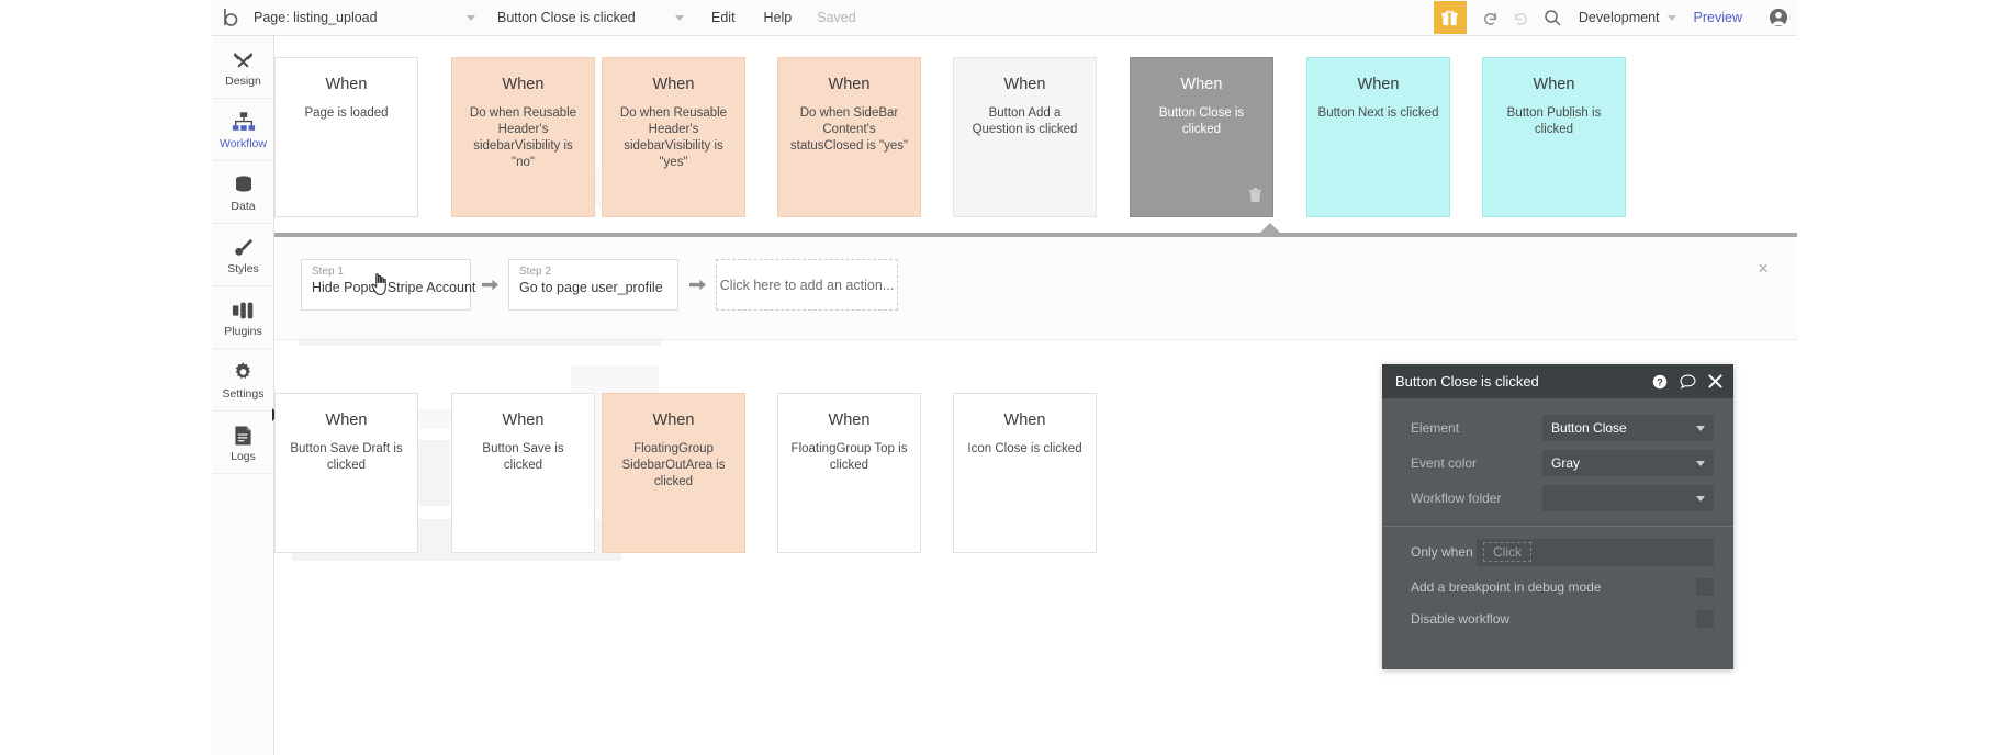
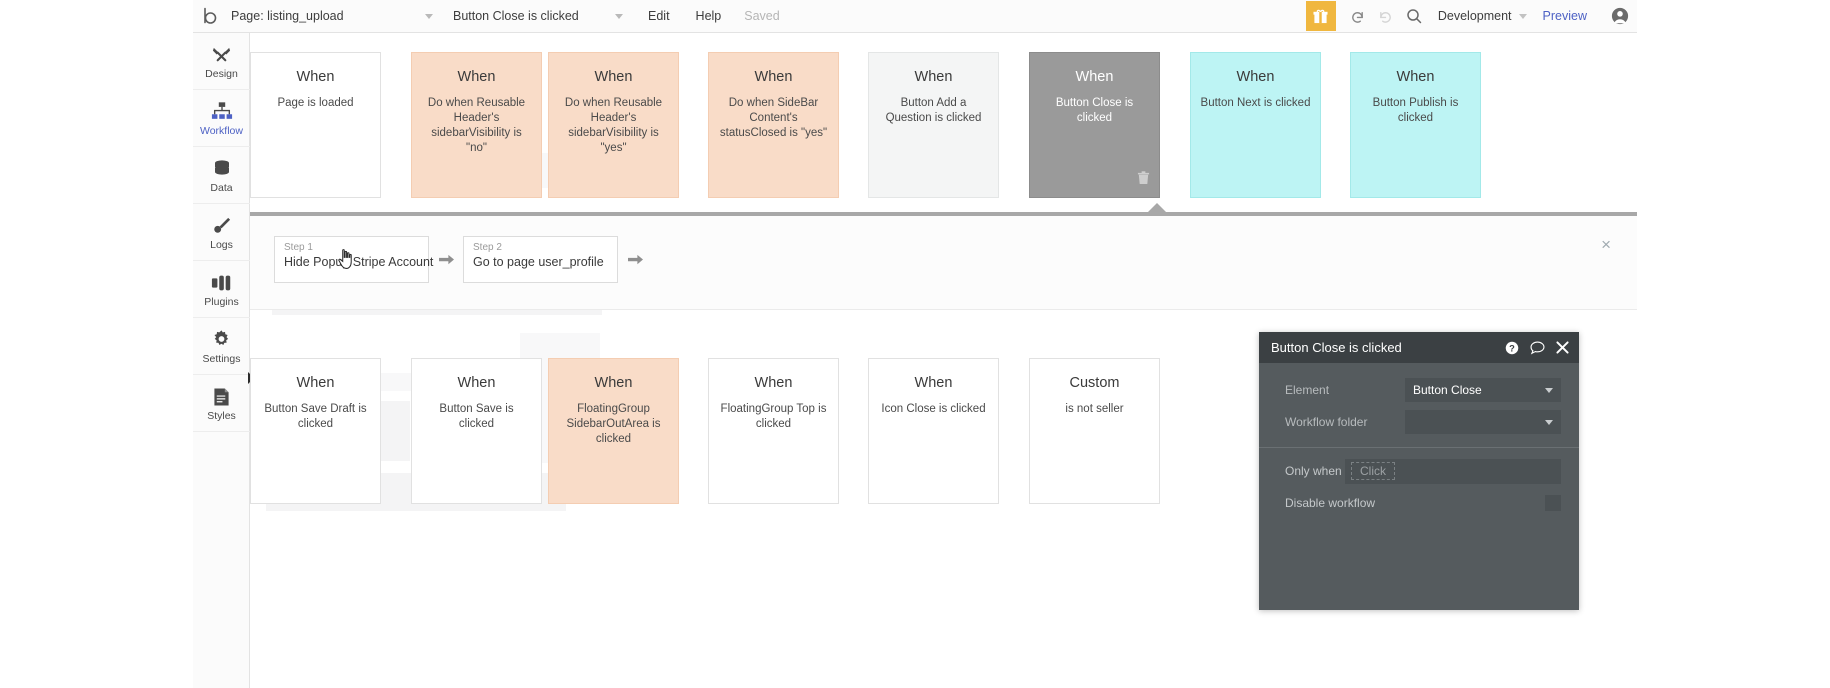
  Page: listing_upload
  Button Close is clicked
  Edit
  Help
  Saved
  Development
  Preview
  Design
  Workflow
  Data
- Styles
+ Logs
  Plugins
  Settings
- Logs
+ Styles
  When
  Page is loaded
  When
  Do when Reusable Header's sidebarVisibility is "no"
  When
  Do when Reusable Header's sidebarVisibility is "yes"
  When
  Do when SideBar Content's statusClosed is "yes"
  When
  Button Add a Question is clicked
  When
  Button Close is clicked
  When
  Button Next is clicked
  When
  Button Publish is clicked
  When
  Button Save Draft is clicked
  When
  Button Save is clicked
  When
  FloatingGroup SidebarOutArea is clicked
  When
  FloatingGroup Top is clicked
  When
  Icon Close is clicked
+ Custom
+ is not seller
  ×
  Step 1
  Hide Popu Stripe Accoun
  Step 2
  Go to page user_profile
- Click here to add an action...
  Button Close is clicked
  ?
  Element
  Button Close
- Event color
- Gray
  Workflow folder
  Only when
  Click
- Add a breakpoint in debug mode
  Disable workflow
